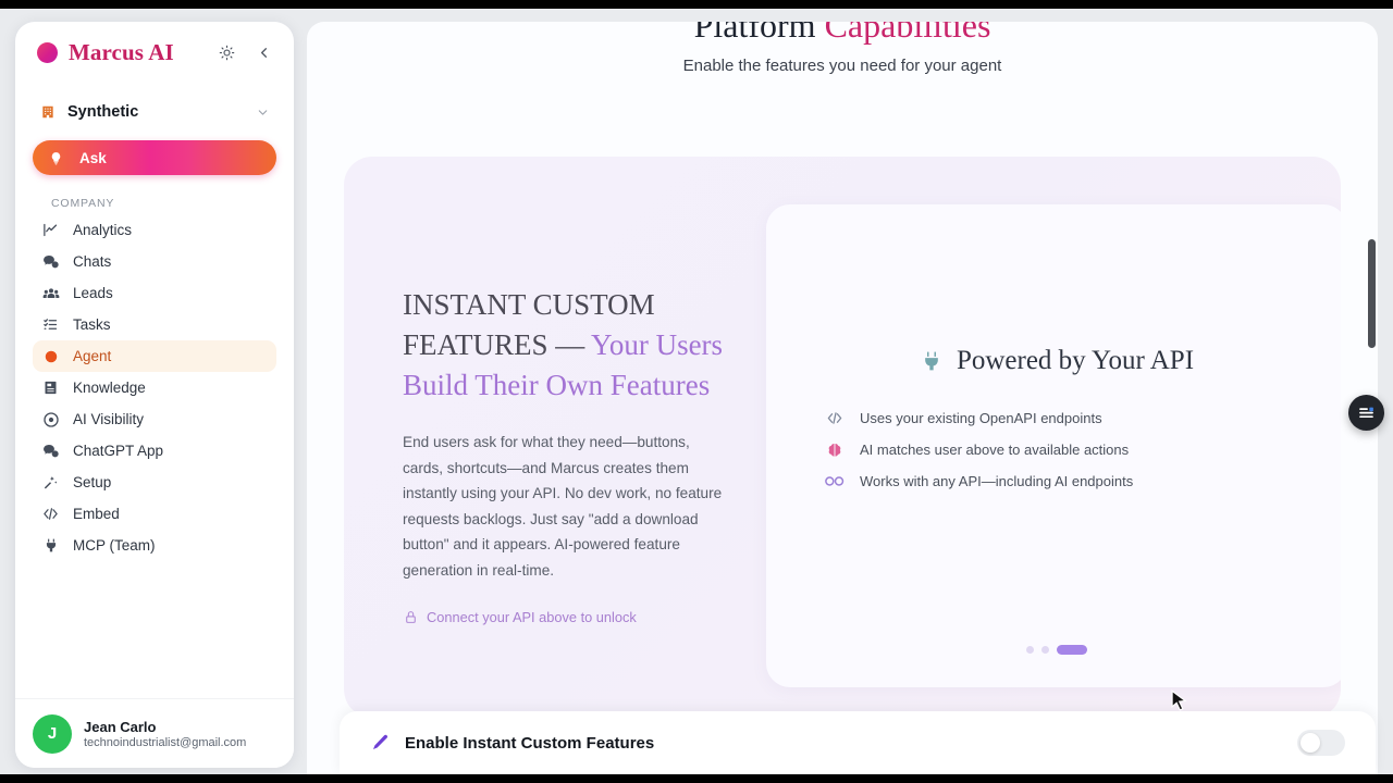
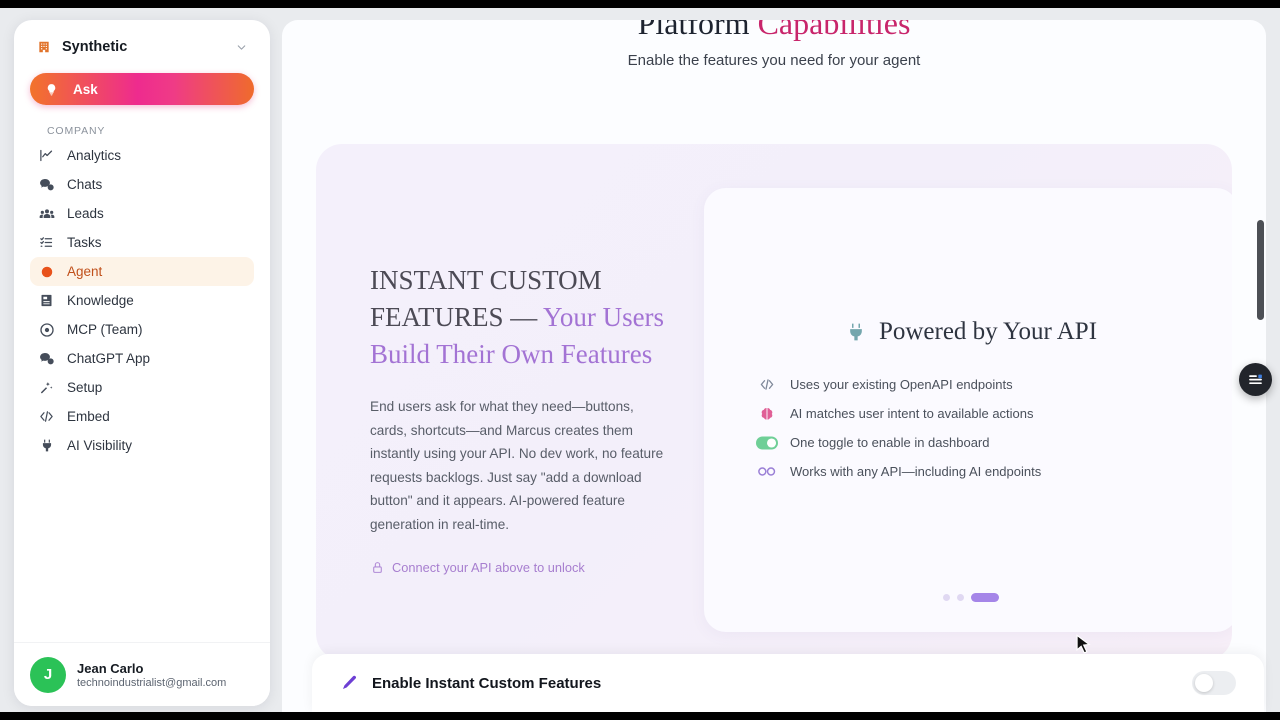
- Marcus AI
  Synthetic
  Ask
  COMPANY
  Analytics
  Chats
  Leads
  Tasks
  Agent
  Knowledge
- AI Visibility
+ MCP (Team)
  ChatGPT App
  Setup
  Embed
- MCP (Team)
+ AI Visibility
  J
  Jean Carlo
  technoindustrialist@gmail.com
  Platform Capabilities
  Enable the features you need for your agent
  INSTANT CUSTOM
  FEATURES — Your Users
  Build Their Own Features
  End users ask for what they need—buttons, cards, shortcuts—and Marcus creates them instantly using your API. No dev work, no feature requests backlogs. Just say "add a download button" and it appears. AI-powered feature generation in real-time.
  Connect your API above to unlock
  Powered by Your API
  Uses your existing OpenAPI endpoints
- AI matches user above to available actions
+ AI matches user intent to available actions
+ One toggle to enable in dashboard
  Works with any API—including AI endpoints
  Enable Instant Custom Features
